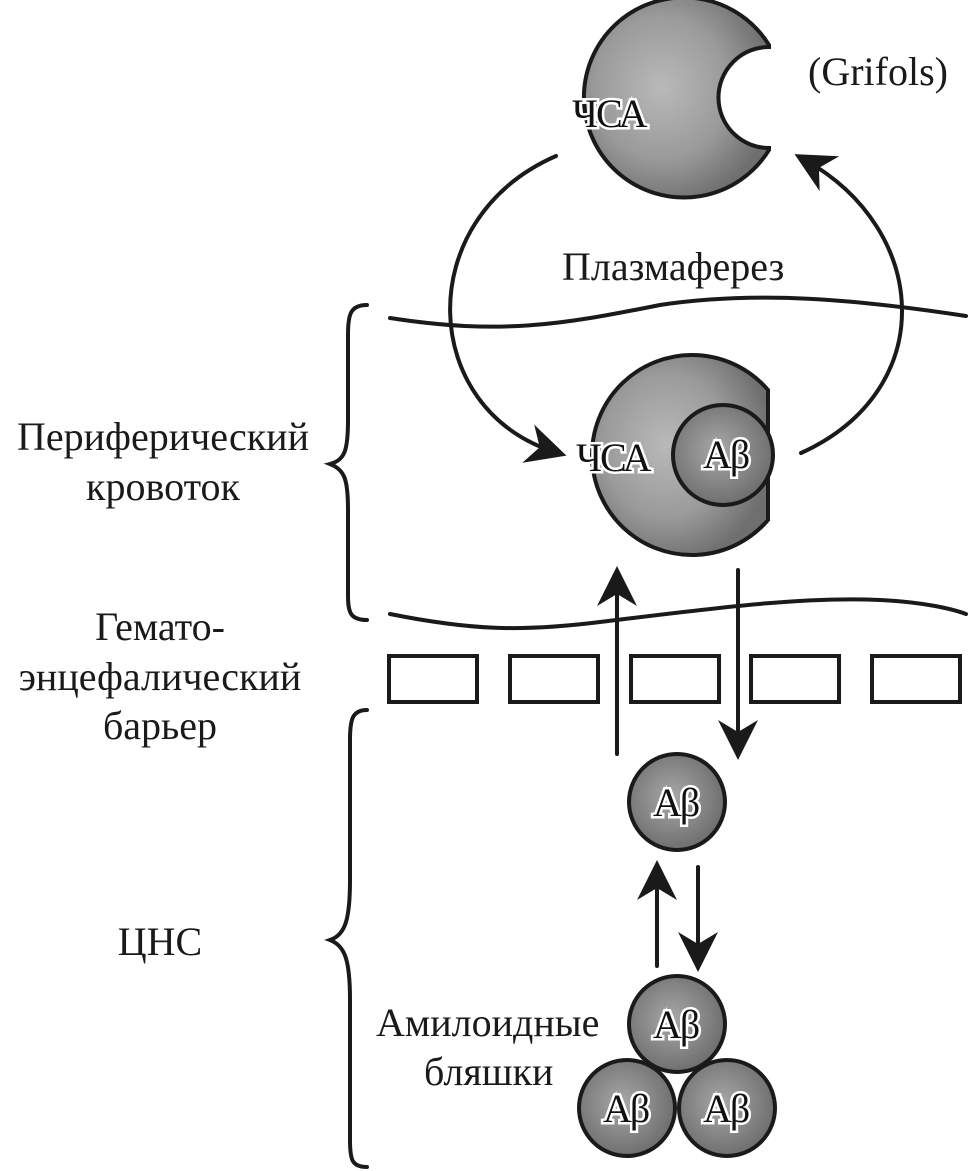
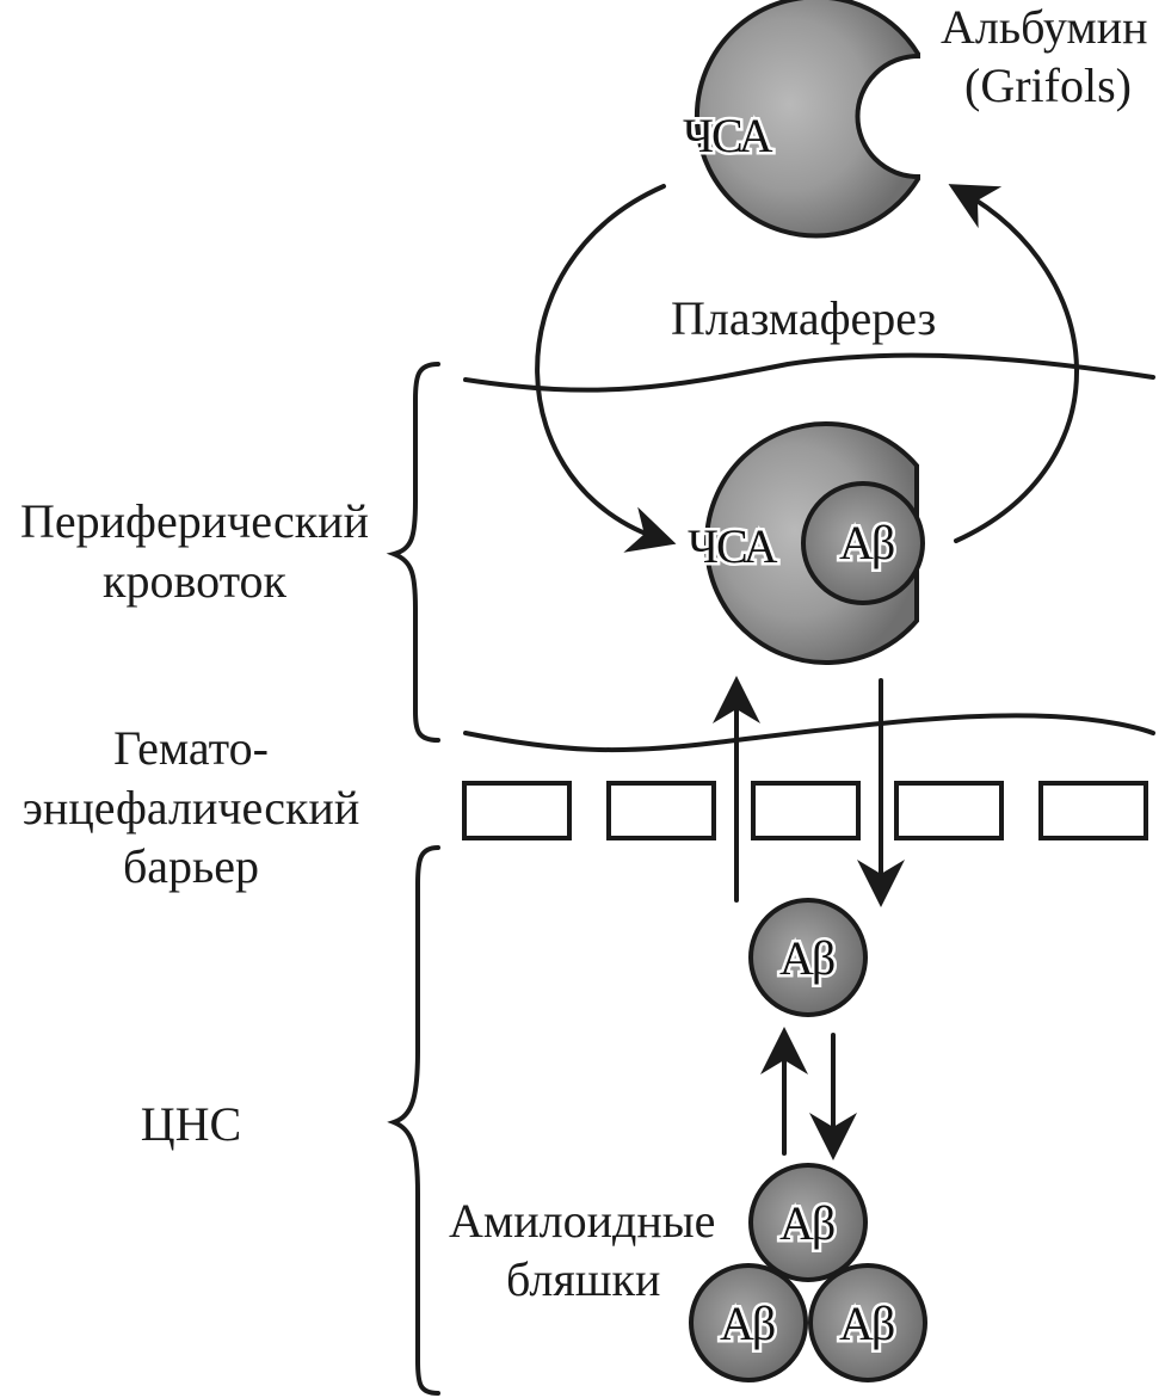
  ЧСА
+ Альбумин
  (Grifols)
  Плазмаферез
  ЧСА
  Aβ
  Aβ
  Aβ
  Aβ
  Aβ
  Амилоидные
  бляшки
  Периферический
  кровоток
  Гемато-
  энцефалический
  барьер
  ЦНС
